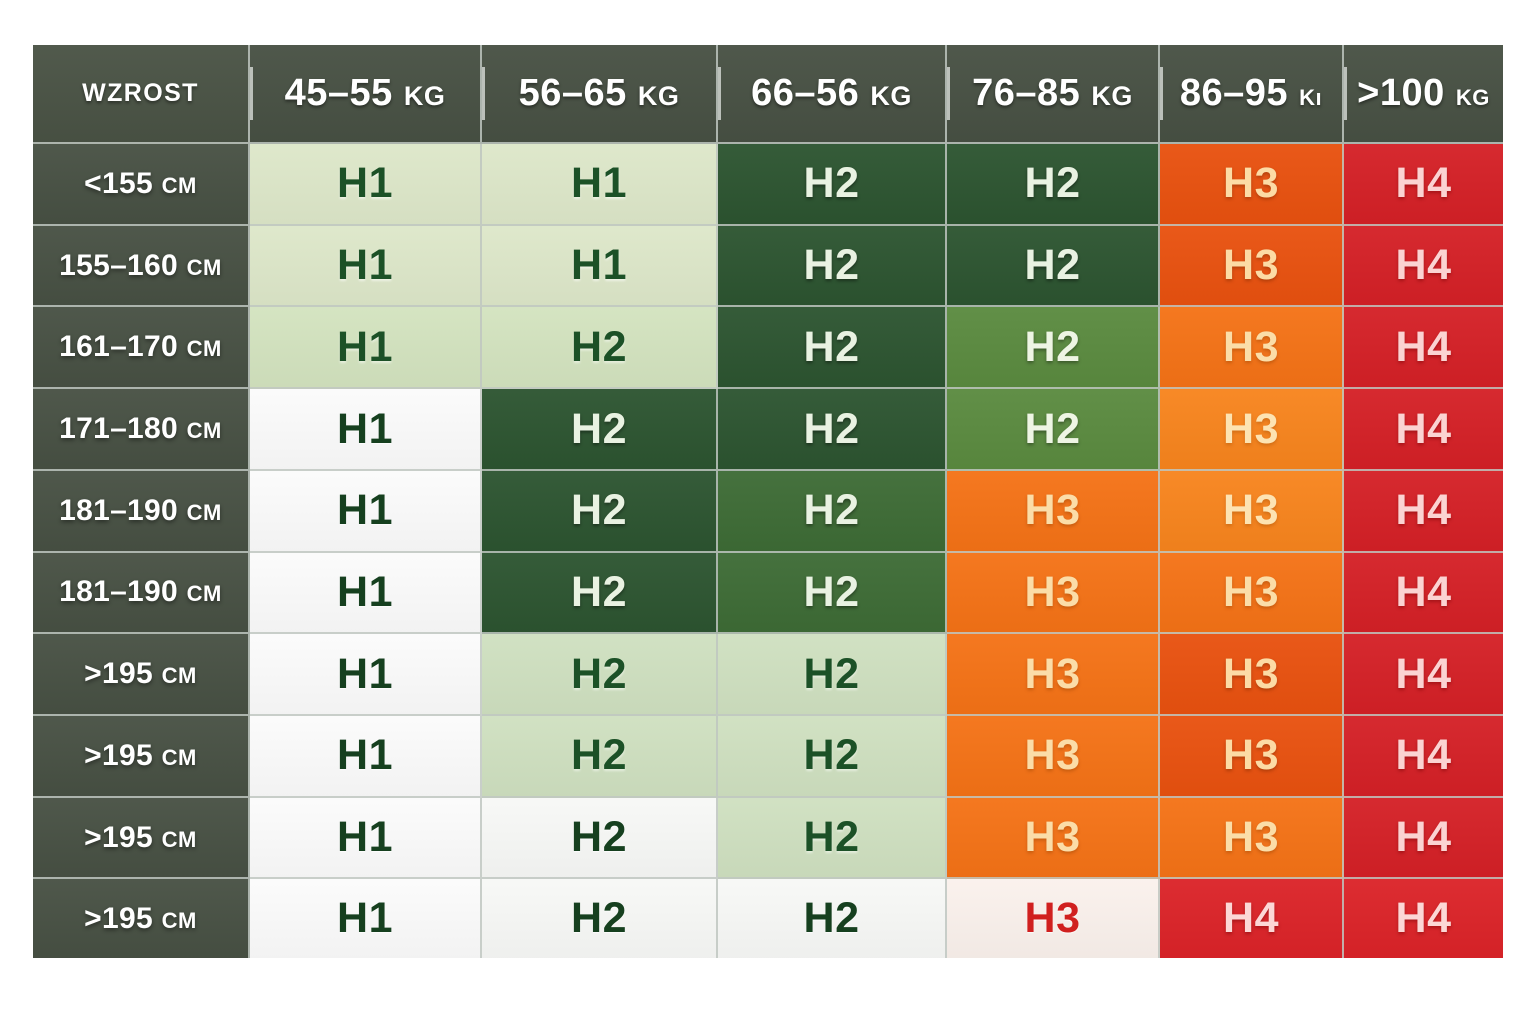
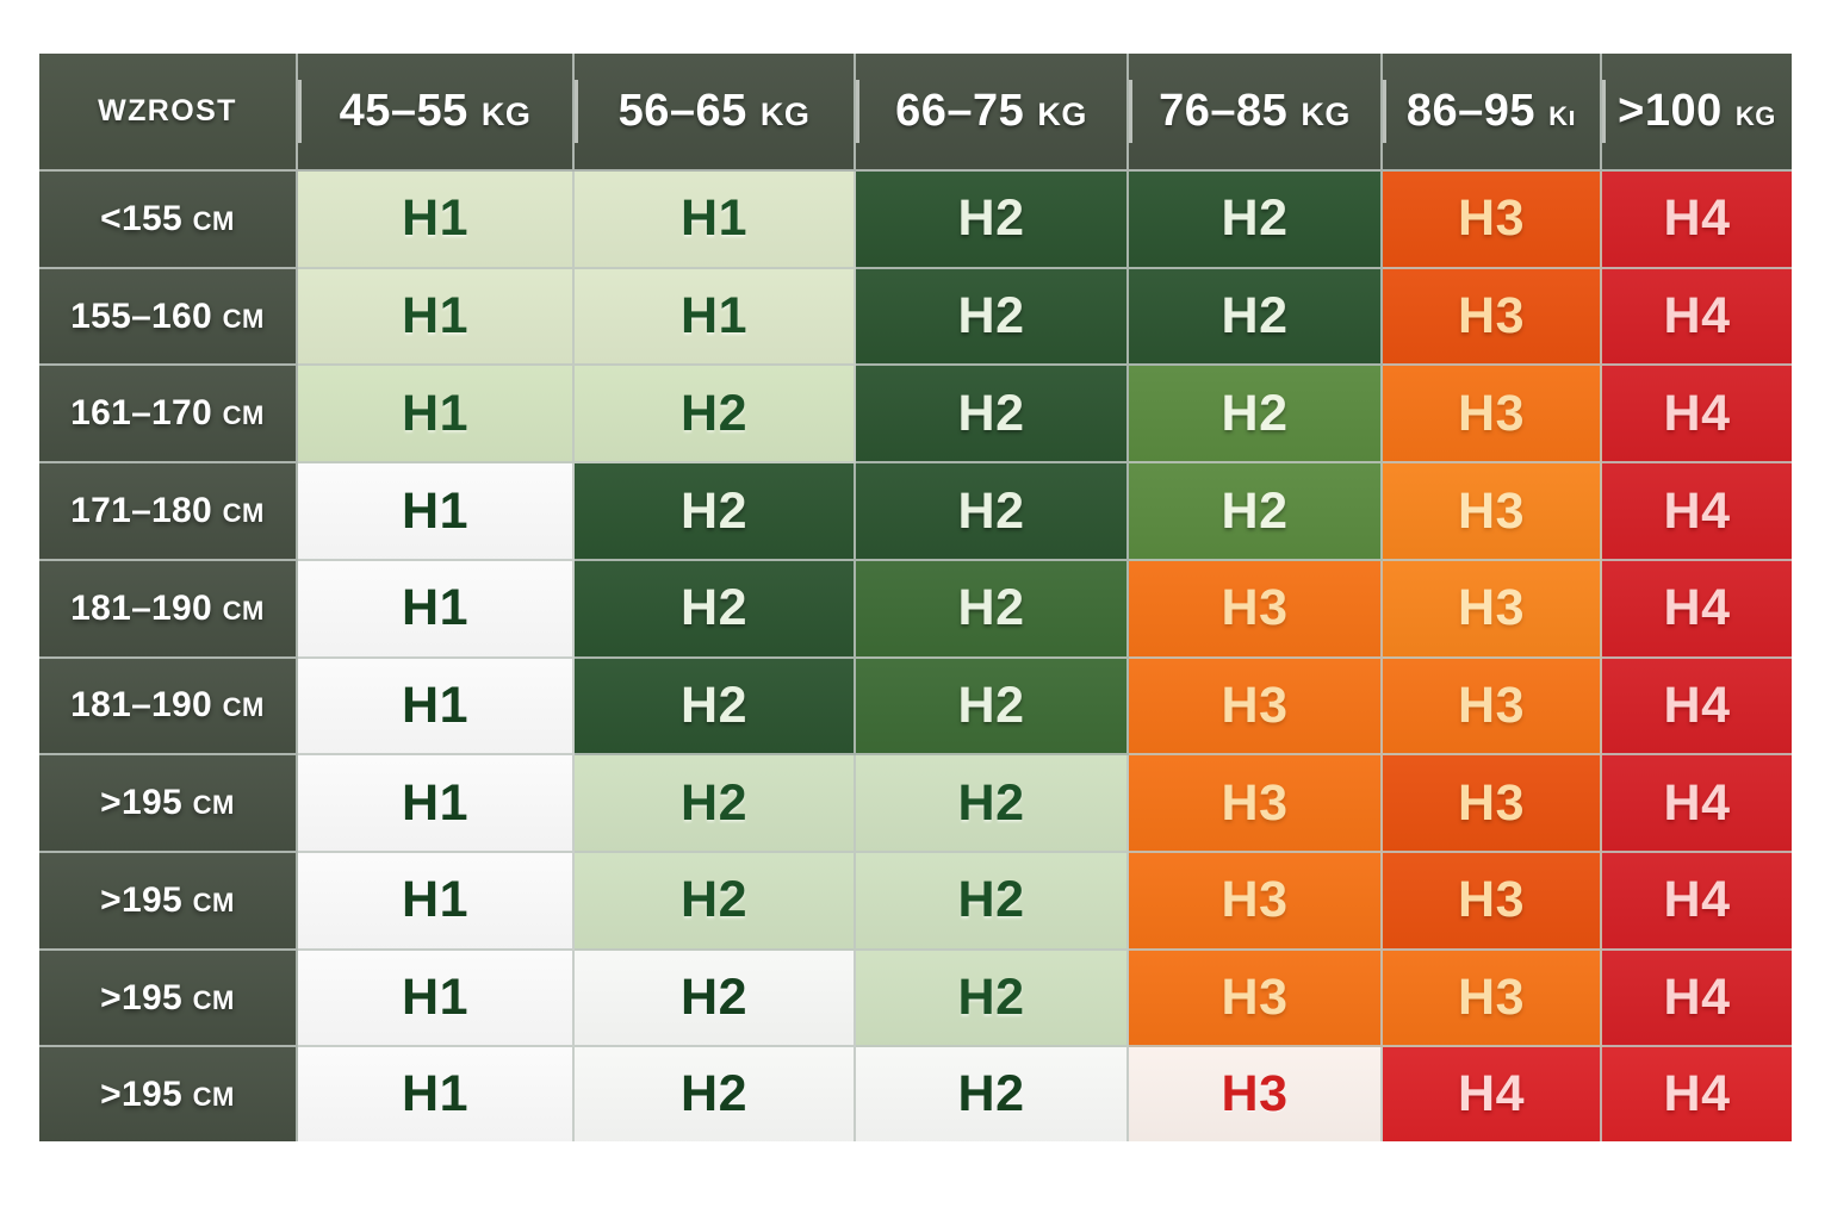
- WZROST	45–55 KG	56–65 KG	66–56 KG	76–85 KG	86–95 Kı	>100 KG
+ WZROST	45–55 KG	56–65 KG	66–75 KG	76–85 KG	86–95 Kı	>100 KG
  <155 CM	H1	H1	H2	H2	H3	H4
  155–160 CM	H1	H1	H2	H2	H3	H4
  161–170 CM	H1	H2	H2	H2	H3	H4
  171–180 CM	H1	H2	H2	H2	H3	H4
  181–190 CM	H1	H2	H2	H3	H3	H4
  181–190 CM	H1	H2	H2	H3	H3	H4
  >195 CM	H1	H2	H2	H3	H3	H4
  >195 CM	H1	H2	H2	H3	H3	H4
  >195 CM	H1	H2	H2	H3	H3	H4
  >195 CM	H1	H2	H2	H3	H4	H4
